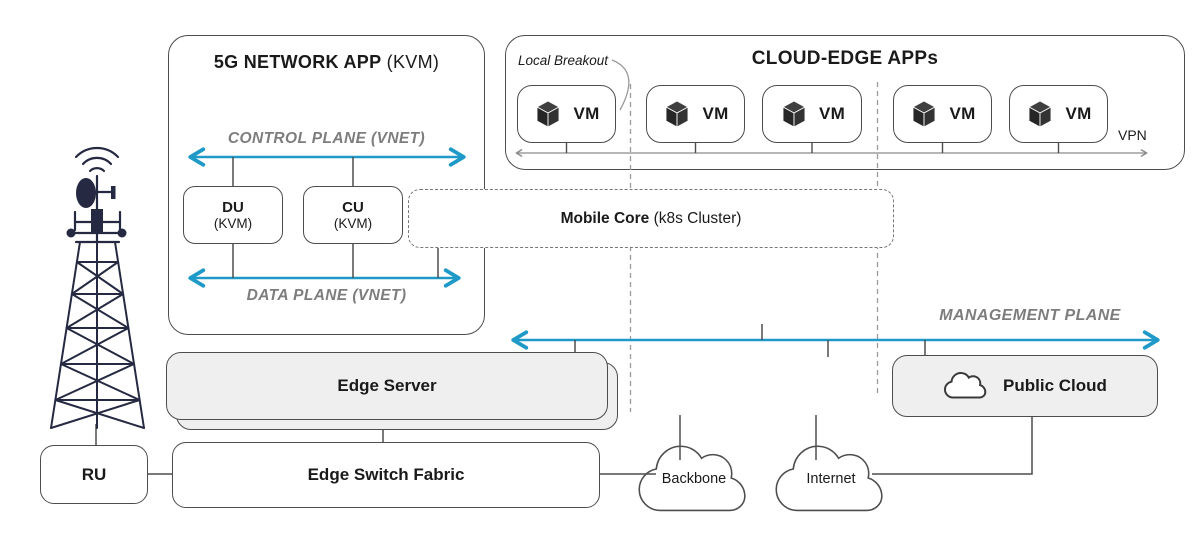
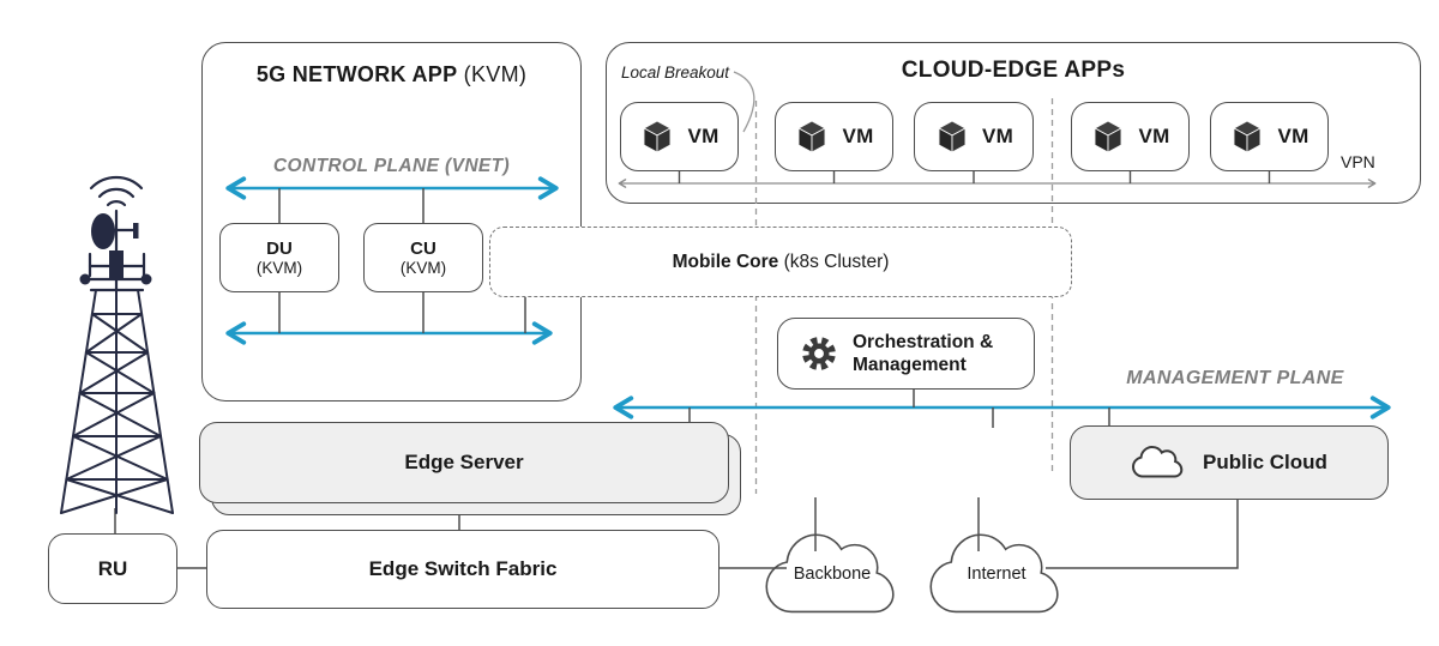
  5G NETWORK APP (KVM)
  CONTROL PLANE (VNET)
- DATA PLANE (VNET)
  DU
  (KVM)
  CU
  (KVM)
  CLOUD-EDGE APPs
  Local Breakout
  VPN
  VM
  VM
  VM
  VM
  VM
  Mobile Core (k8s Cluster)
+ Orchestration &
+ Management
  MANAGEMENT PLANE
  Edge Server
  Public Cloud
  RU
  Edge Switch Fabric
  Backbone
  Internet
